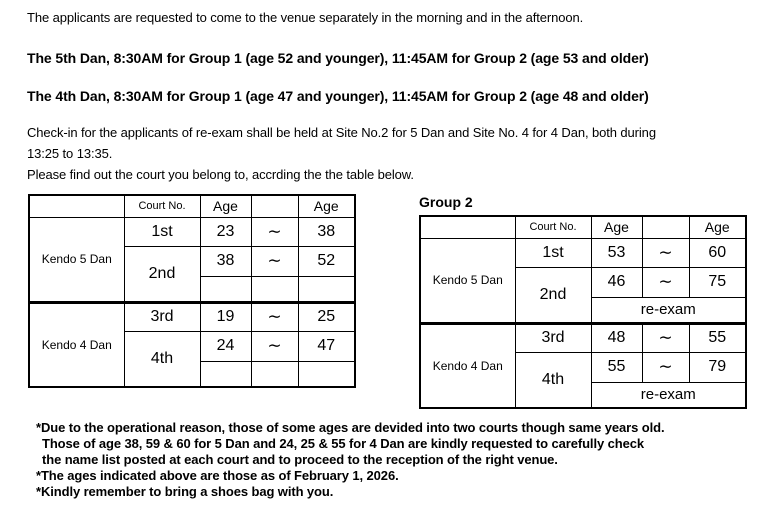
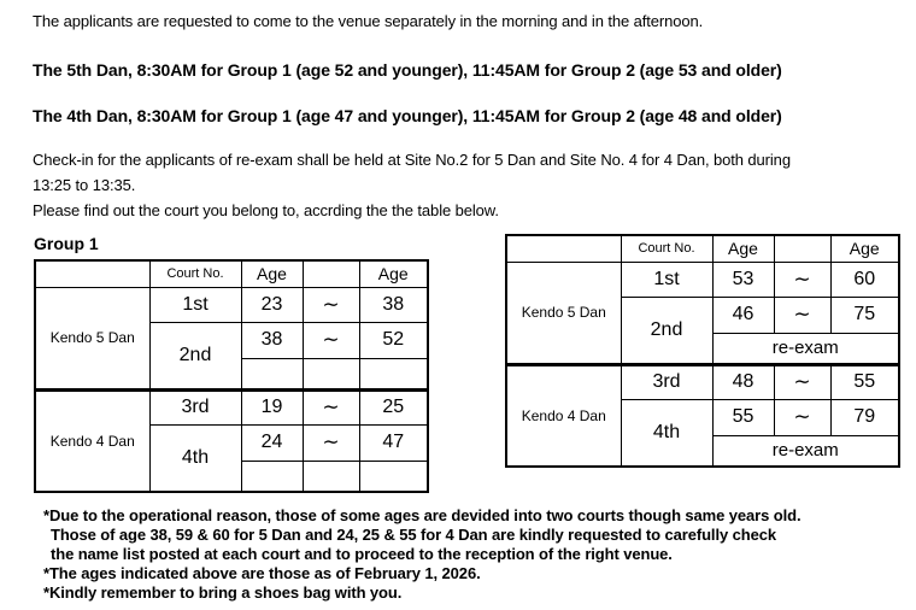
  The applicants are requested to come to the venue separately in the morning and in the afternoon.
  The 5th Dan, 8:30AM for Group 1 (age 52 and younger), 11:45AM for Group 2 (age 53 and older)
  The 4th Dan, 8:30AM for Group 1 (age 47 and younger), 11:45AM for Group 2 (age 48 and older)
  Check-in for the applicants of re-exam shall be held at Site No.2 for 5 Dan and Site No. 4 for 4 Dan, both during
  13:25 to 13:35.
  Please find out the court you belong to, accrding the the table below.
+ Group 1
  	Court No.	Age		Age
  Kendo 5 Dan	1st	23	∼	38
  2nd	38	∼	52
  Kendo 4 Dan	3rd	19	∼	25
  4th	24	∼	47
- Group 2
  	Court No.	Age		Age
  Kendo 5 Dan	1st	53	∼	60
  2nd	46	∼	75
  re-exam
  Kendo 4 Dan	3rd	48	∼	55
  4th	55	∼	79
  re-exam
  *Due to the operational reason, those of some ages are devided into two courts though same years old.
  Those of age 38, 59 & 60 for 5 Dan and 24, 25 & 55 for 4 Dan are kindly requested to carefully check
  the name list posted at each court and to proceed to the reception of the right venue.
  *The ages indicated above are those as of February 1, 2026.
  *Kindly remember to bring a shoes bag with you.
